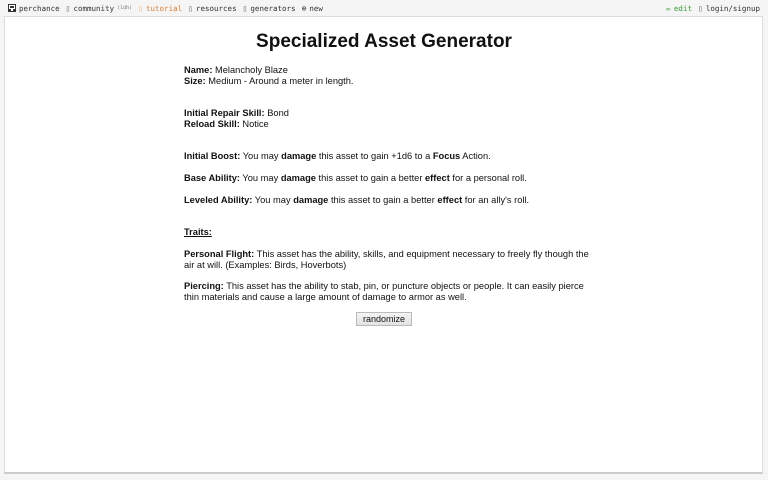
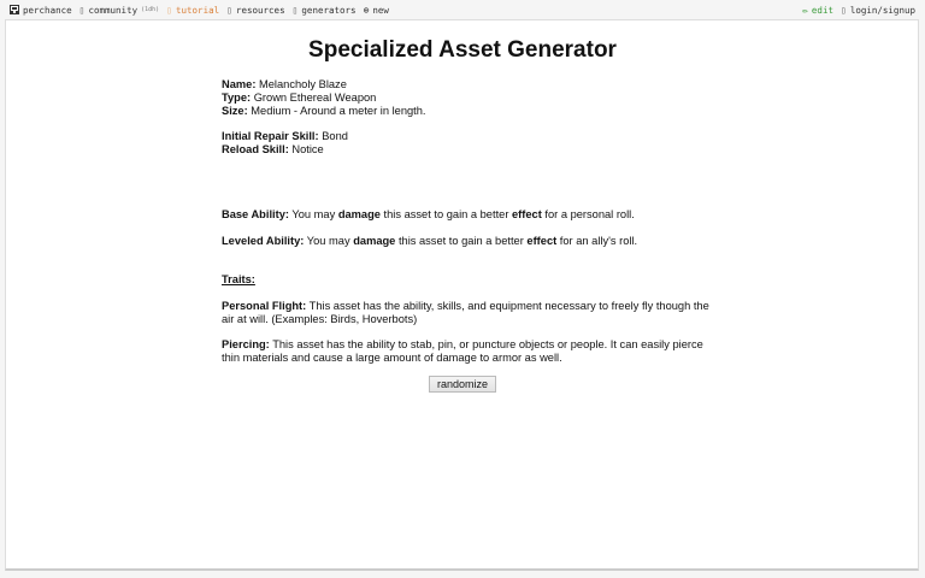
  perchance
  ▯
  community
  ▯
  tutorial
  ▯
  resources
  ▯
  generators
  ⊕
  new
  ✏
  edit
  ▯
  login/signup
  Specialized Asset Generator
  Name: Melancholy Blaze
+ Type: Grown Ethereal Weapon
  Size: Medium - Around a meter in length.
  Initial Repair Skill: Bond
  Reload Skill: Notice
- Initial Boost: You may damage this asset to gain +1d6 to a Focus Action.
  Base Ability: You may damage this asset to gain a better effect for a personal roll.
  Leveled Ability: You may damage this asset to gain a better effect for an ally's roll.
  Traits:
  Personal Flight: This asset has the ability, skills, and equipment necessary to freely fly though the air at will. (Examples: Birds, Hoverbots)
  Piercing: This asset has the ability to stab, pin, or puncture objects or people. It can easily pierce thin materials and cause a large amount of damage to armor as well.
  randomize
